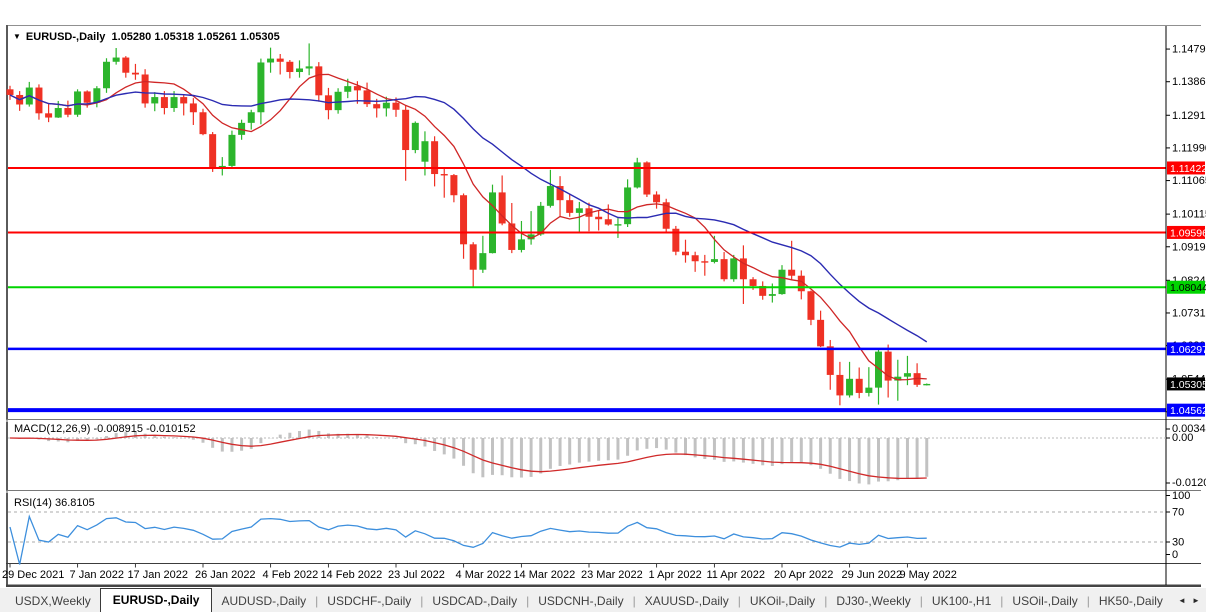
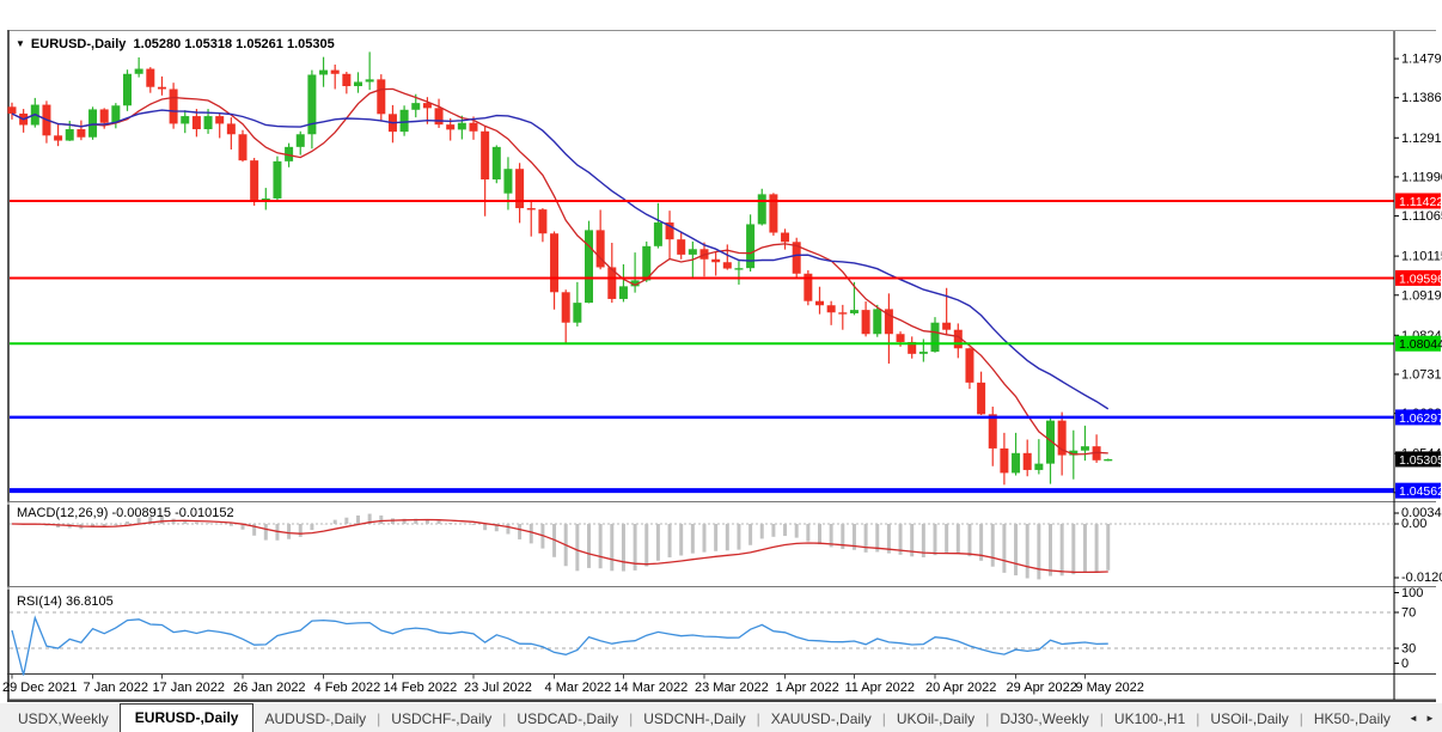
  1.1479
  1.1386
  1.1291
  1.1199
  1.1106
  1.1011
  1.0919
  1.0731
  0.0034
  0.00
  -0.012
  100
  70
  30
  0
  29 Dec 2021
  7 Jan 2022
  17 Jan 2022
  26 Jan 2022
  4 Feb 2022
  14 Feb 2022
  23 Jul 2022
  4 Mar 2022
  14 Mar 2022
  23 Mar 2022
  1 Apr 2022
  11 Apr 2022
  20 Apr 2022
- 29 Jun 2022
+ 29 Apr 2022
  9 May 2022
  1.11422
  1.09596
  1.08044
  1.06297
  1.05305
  1.04562
  ▼ EURUSD-,Daily 1.05280 1.05318 1.05261 1.05305
  MACD(12,26,9) -0.008915 -0.010152
  RSI(14) 36.8105
  USDX,Weekly
  EURUSD-,Daily
  AUDUSD-,Daily
  |
  USDCHF-,Daily
  |
  USDCAD-,Daily
  |
  USDCNH-,Daily
  |
  XAUUSD-,Daily
  |
  UKOil-,Daily
  |
  DJ30-,Weekly
  |
  UK100-,H1
  |
  USOil-,Daily
  |
  HK50-,Daily
  ◄
  ►
